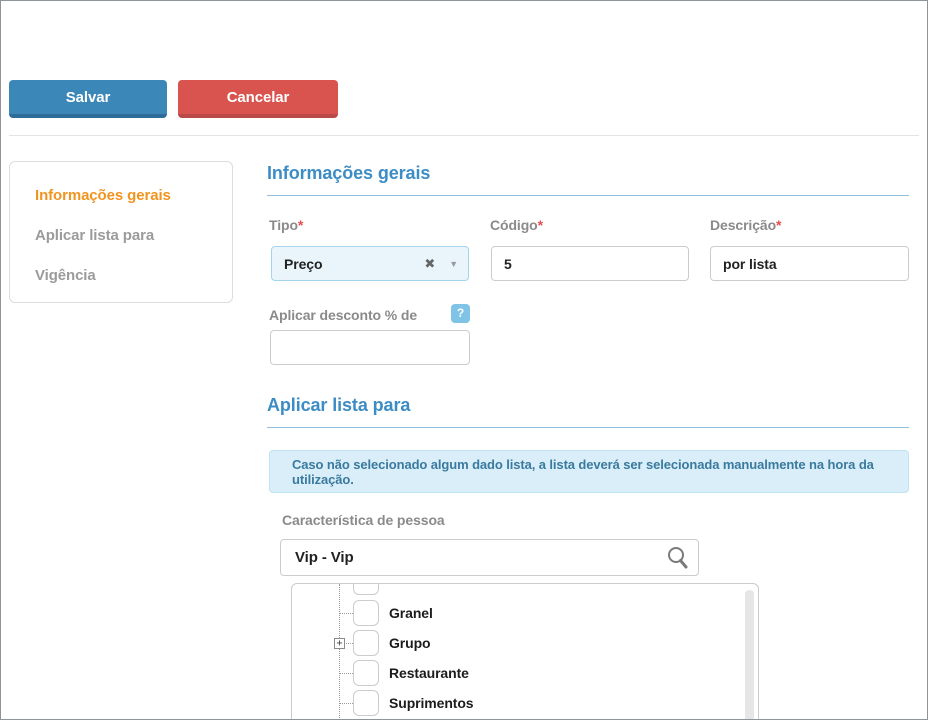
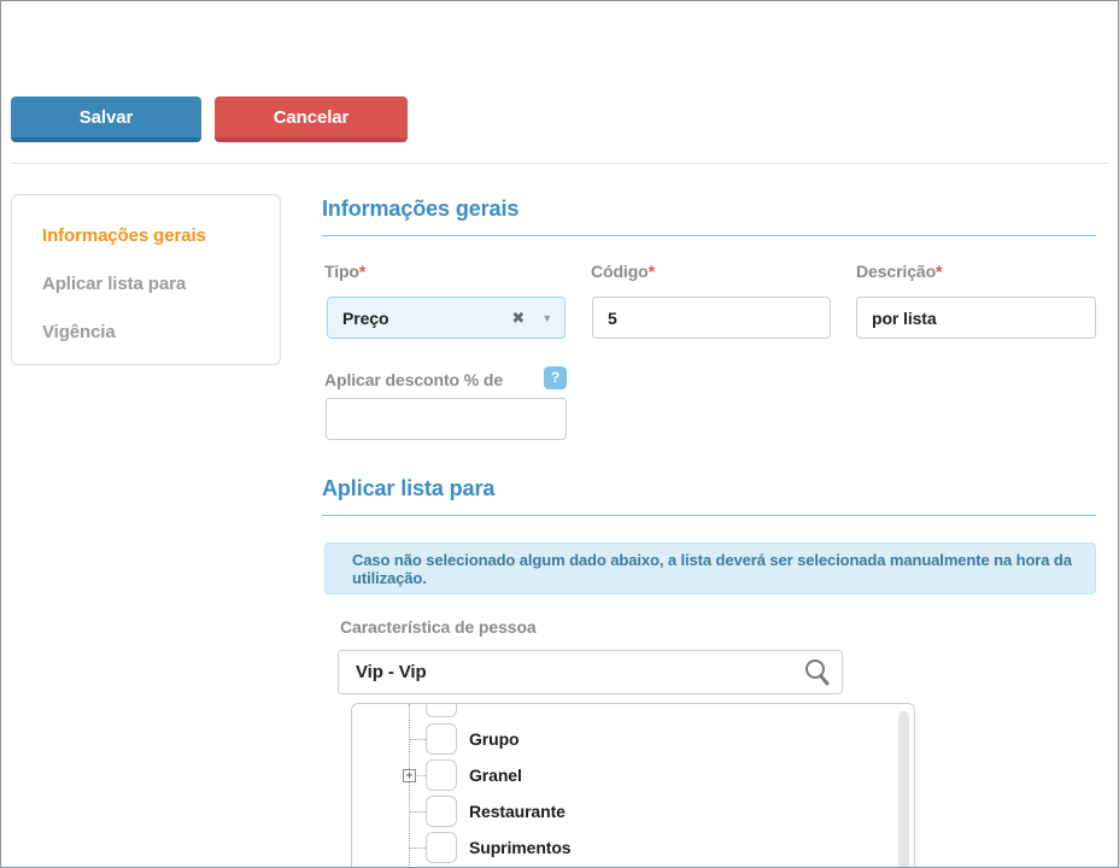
  Salvar
  Cancelar
  Informações gerais
  Aplicar lista para
  Vigência
  Informações gerais
  Tipo*
  Preço
  ✖
  ▼
  Código*
  5
  Descrição*
  por lista
  Aplicar desconto % de
  ?
  Aplicar lista para
- Caso não selecionado algum dado lista, a lista deverá ser selecionada manualmente na hora da utilização.
+ Caso não selecionado algum dado abaixo, a lista deverá ser selecionada manualmente na hora da utilização.
  Característica de pessoa
  Vip - Vip
- Granel
+ Grupo
  +
- Grupo
+ Granel
  Restaurante
  Suprimentos
